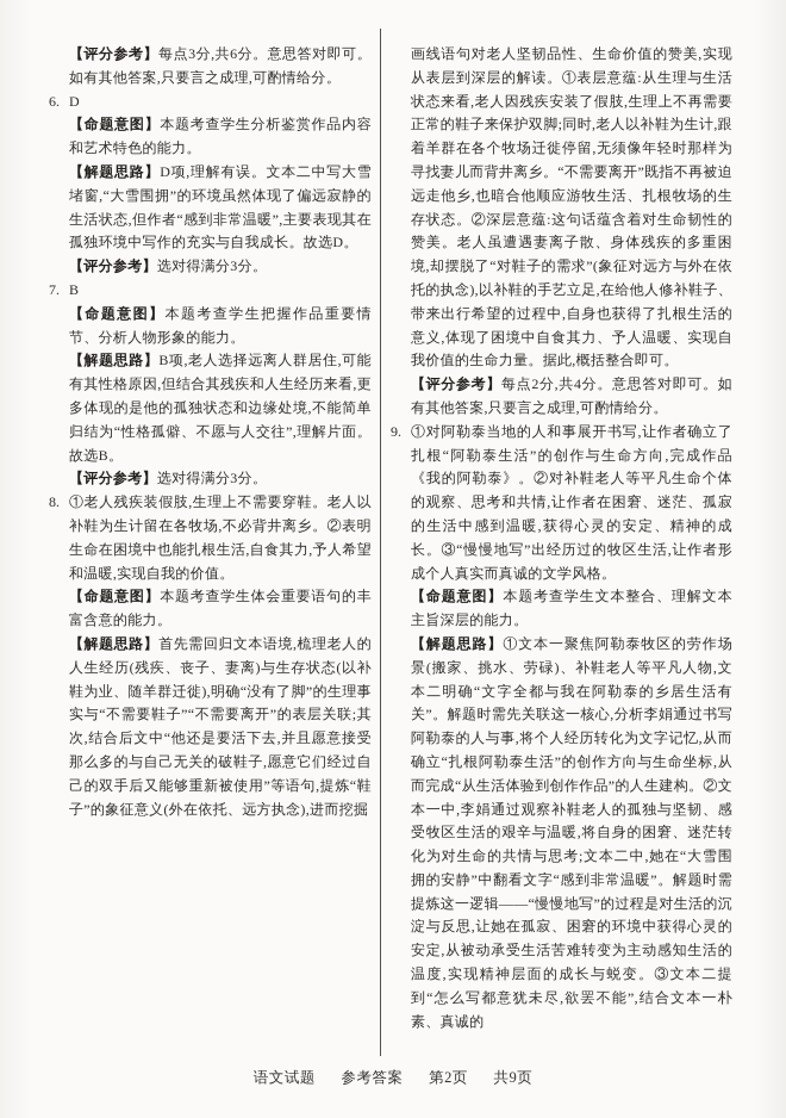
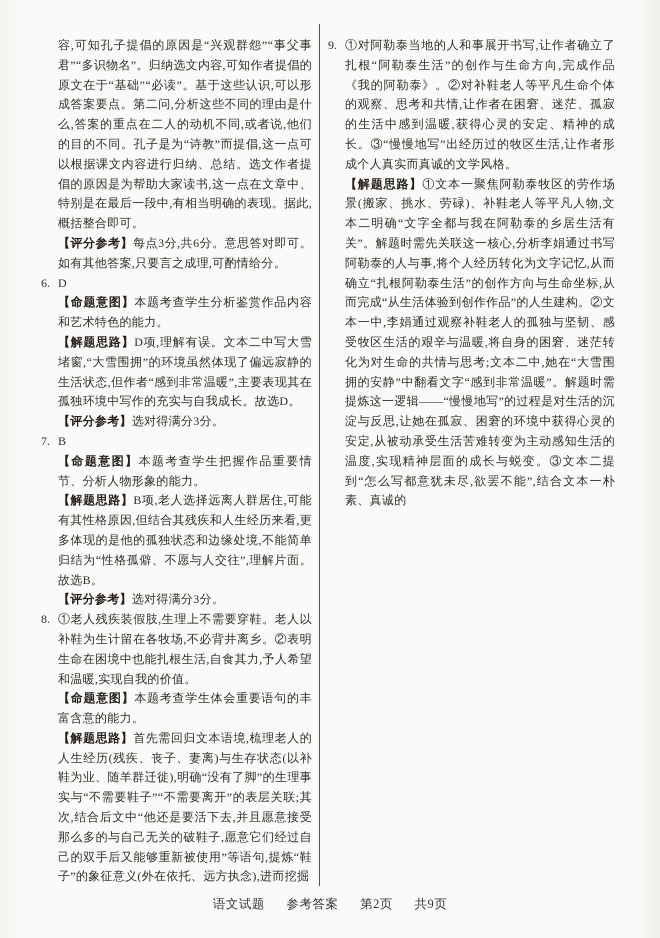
+ 容,可知孔子提倡的原因是“兴观群怨”“事父事君”“多识物名”。归纳选文内容,可知作者提倡的原文在于“基础”“必读”。基于这些认识,可以形成答案要点。第二问,分析这些不同的理由是什么,答案的重点在二人的动机不同,或者说,他们的目的不同。孔子是为“诗教”而提倡,这一点可以根据课文内容进行归纳、总结。选文作者提倡的原因是为帮助大家读书,这一点在文章中、特别是在最后一段中,有相当明确的表现。据此,概括整合即可。
  【评分参考】每点3分,共6分。意思答对即可。如有其他答案,只要言之成理,可酌情给分。
  6.
  D
  【命题意图】本题考查学生分析鉴赏作品内容和艺术特色的能力。
  【解题思路】D项,理解有误。文本二中写大雪堵窗,“大雪围拥”的环境虽然体现了偏远寂静的生活状态,但作者“感到非常温暖”,主要表现其在孤独环境中写作的充实与自我成长。故选D。
  【评分参考】选对得满分3分。
  7.
  B
  【命题意图】本题考查学生把握作品重要情节、分析人物形象的能力。
  【解题思路】B项,老人选择远离人群居住,可能有其性格原因,但结合其残疾和人生经历来看,更多体现的是他的孤独状态和边缘处境,不能简单归结为“性格孤僻、不愿与人交往”,理解片面。故选B。
  【评分参考】选对得满分3分。
  8.
  ①老人残疾装假肢,生理上不需要穿鞋。老人以补鞋为生计留在各牧场,不必背井离乡。②表明生命在困境中也能扎根生活,自食其力,予人希望和温暖,实现自我的价值。
  【命题意图】本题考查学生体会重要语句的丰富含意的能力。
  【解题思路】首先需回归文本语境,梳理老人的人生经历(残疾、丧子、妻离)与生存状态(以补鞋为业、随羊群迁徙),明确“没有了脚”的生理事实与“不需要鞋子”“不需要离开”的表层关联;其次,结合后文中“他还是要活下去,并且愿意接受那么多的与自己无关的破鞋子,愿意它们经过自己的双手后又能够重新被使用”等语句,提炼“鞋子”的象征意义(外在依托、远方执念),进而挖掘
- 画线语句对老人坚韧品性、生命价值的赞美,实现从表层到深层的解读。①表层意蕴:从生理与生活状态来看,老人因残疾安装了假肢,生理上不再需要正常的鞋子来保护双脚;同时,老人以补鞋为生计,跟着羊群在各个牧场迁徙停留,无须像年轻时那样为寻找妻儿而背井离乡。“不需要离开”既指不再被迫远走他乡,也暗合他顺应游牧生活、扎根牧场的生存状态。②深层意蕴:这句话蕴含着对生命韧性的赞美。老人虽遭遇妻离子散、身体残疾的多重困境,却摆脱了“对鞋子的需求”(象征对远方与外在依托的执念),以补鞋的手艺立足,在给他人修补鞋子、带来出行希望的过程中,自身也获得了扎根生活的意义,体现了困境中自食其力、予人温暖、实现自我价值的生命力量。据此,概括整合即可。
- 【评分参考】每点2分,共4分。意思答对即可。如有其他答案,只要言之成理,可酌情给分。
  9.
  ①对阿勒泰当地的人和事展开书写,让作者确立了扎根“阿勒泰生活”的创作与生命方向,完成作品《我的阿勒泰》。②对补鞋老人等平凡生命个体的观察、思考和共情,让作者在困窘、迷茫、孤寂的生活中感到温暖,获得心灵的安定、精神的成长。③“慢慢地写”出经历过的牧区生活,让作者形成个人真实而真诚的文学风格。
- 【命题意图】本题考查学生文本整合、理解文本主旨深层的能力。
  【解题思路】①文本一聚焦阿勒泰牧区的劳作场景(搬家、挑水、劳碌)、补鞋老人等平凡人物,文本二明确“文字全都与我在阿勒泰的乡居生活有关”。解题时需先关联这一核心,分析李娟通过书写阿勒泰的人与事,将个人经历转化为文字记忆,从而确立“扎根阿勒泰生活”的创作方向与生命坐标,从而完成“从生活体验到创作作品”的人生建构。②文本一中,李娟通过观察补鞋老人的孤独与坚韧、感受牧区生活的艰辛与温暖,将自身的困窘、迷茫转化为对生命的共情与思考;文本二中,她在“大雪围拥的安静”中翻看文字“感到非常温暖”。解题时需提炼这一逻辑——“慢慢地写”的过程是对生活的沉淀与反思,让她在孤寂、困窘的环境中获得心灵的安定,从被动承受生活苦难转变为主动感知生活的温度,实现精神层面的成长与蜕变。③文本二提到“怎么写都意犹未尽,欲罢不能”,结合文本一朴素、真诚的
  语文试题 参考答案 第2页 共9页
